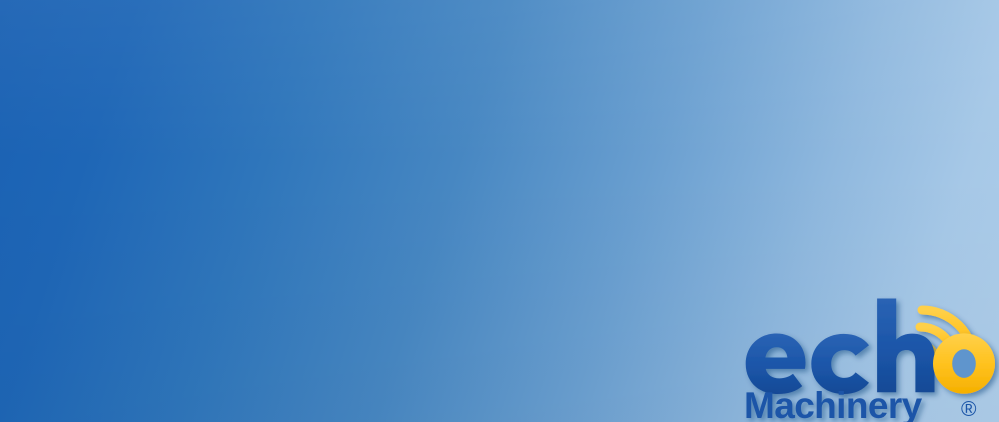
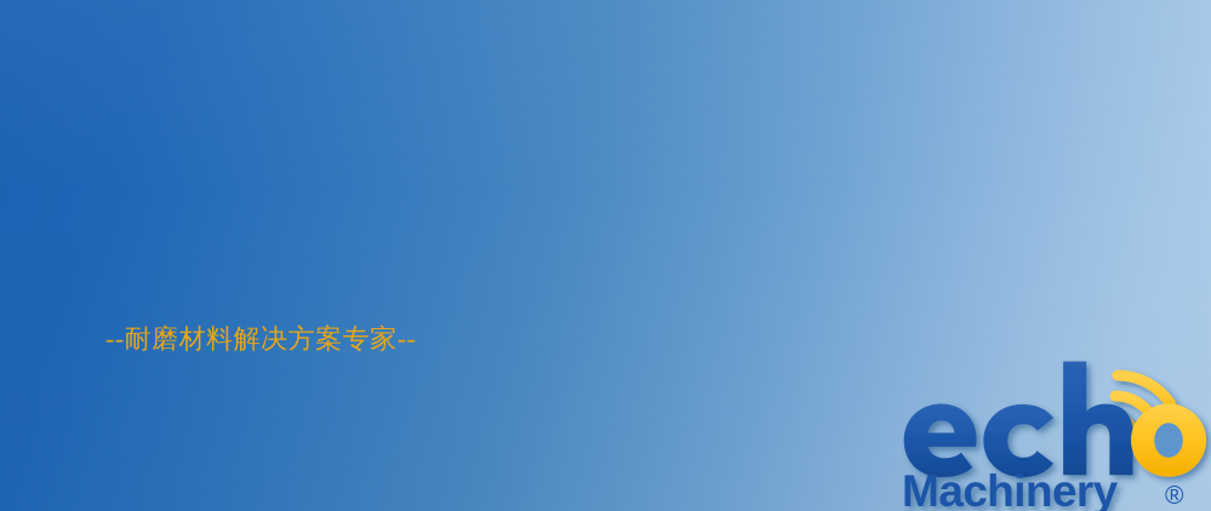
+ --耐磨材料解决方案专家--
  Machinery
  ®
